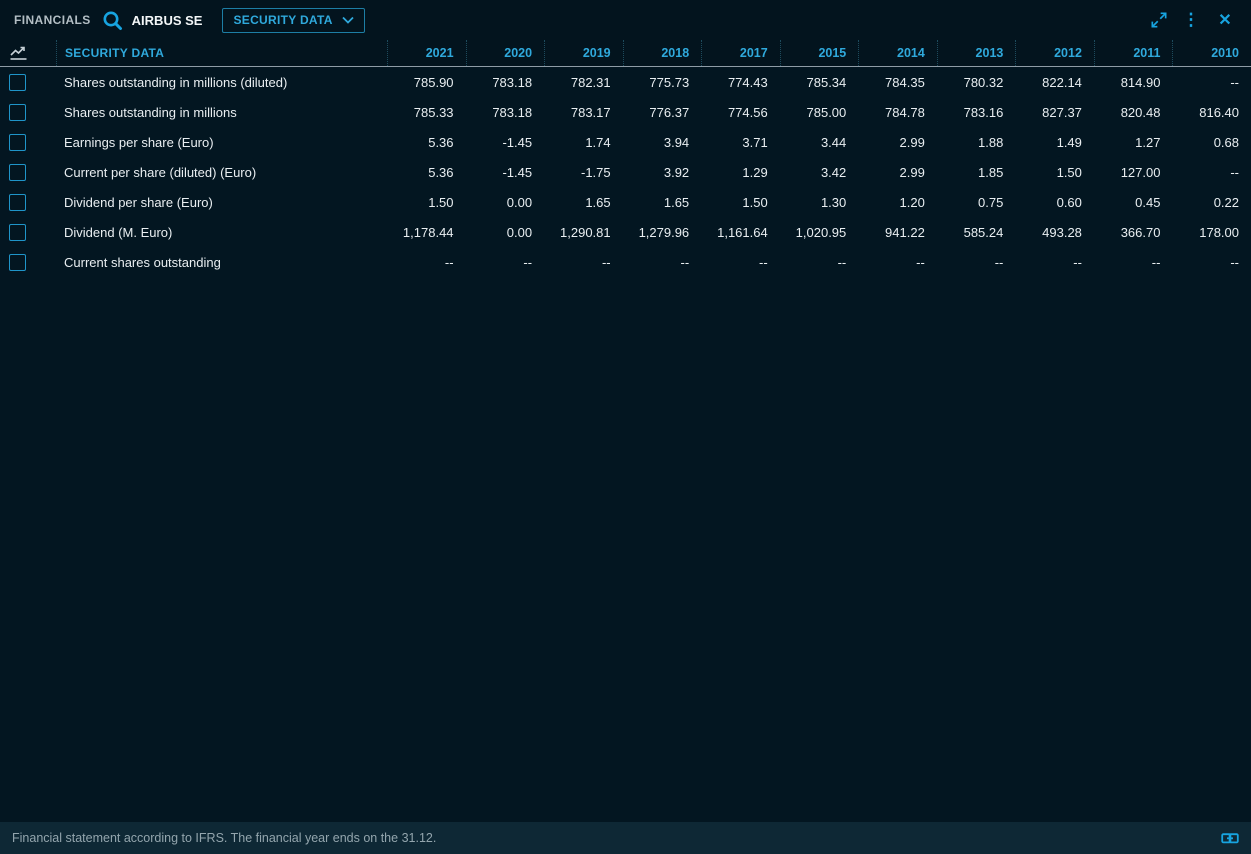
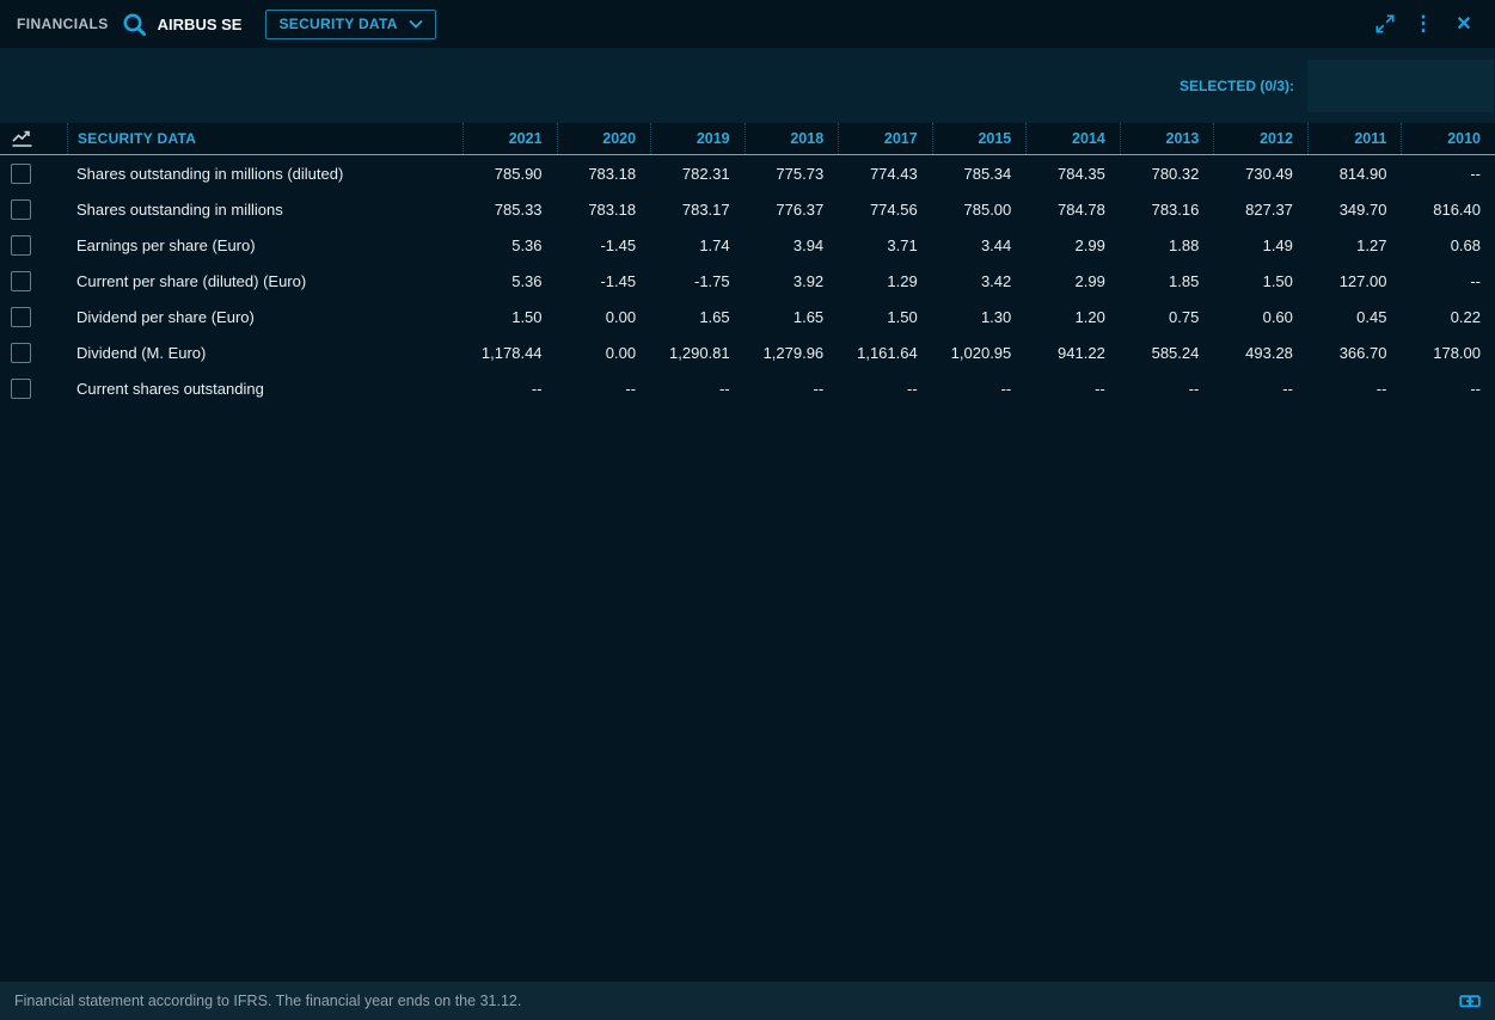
  FINANCIALS
  AIRBUS SE
  SECURITY DATA
  ⋮
  ✕
+ SELECTED (0/3):
  SECURITY DATA
  2021
  2020
  2019
  2018
  2017
  2015
  2014
  2013
  2012
  2011
  2010
  Shares outstanding in millions (diluted)
  785.90
  783.18
  782.31
  775.73
  774.43
  785.34
  784.35
  780.32
- 822.14
+ 730.49
  814.90
  --
  Shares outstanding in millions
  785.33
  783.18
  783.17
  776.37
  774.56
  785.00
  784.78
  783.16
  827.37
- 820.48
+ 349.70
  816.40
  Earnings per share (Euro)
  5.36
  -1.45
  1.74
  3.94
  3.71
  3.44
  2.99
  1.88
  1.49
  1.27
  0.68
  Current per share (diluted) (Euro)
  5.36
  -1.45
  -1.75
  3.92
  1.29
  3.42
  2.99
  1.85
  1.50
  127.00
  --
  Dividend per share (Euro)
  1.50
  0.00
  1.65
  1.65
  1.50
  1.30
  1.20
  0.75
  0.60
  0.45
  0.22
  Dividend (M. Euro)
  1,178.44
  0.00
  1,290.81
  1,279.96
  1,161.64
  1,020.95
  941.22
  585.24
  493.28
  366.70
  178.00
  Current shares outstanding
  --
  --
  --
  --
  --
  --
  --
  --
  --
  --
  --
  Financial statement according to IFRS. The financial year ends on the 31.12.
